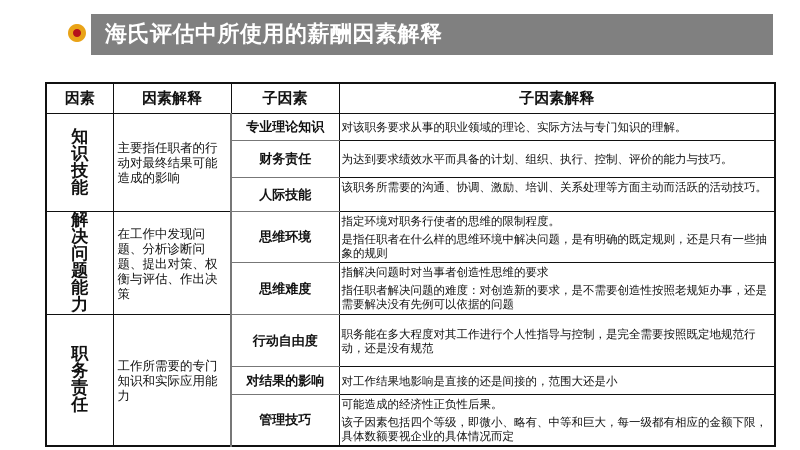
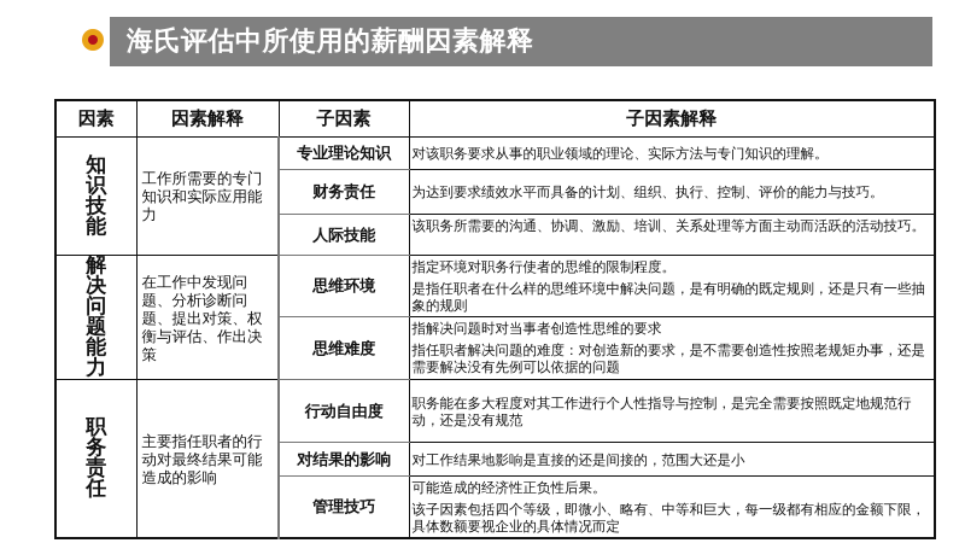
  海氏评估中所使用的薪酬因素解释
  因素	因素解释	子因素	子因素解释
- 知识技能	主要指任职者的行动对最终结果可能造成的影响	专业理论知识	对该职务要求从事的职业领域的理论、实际方法与专门知识的理解。
+ 知识技能	工作所需要的专门知识和实际应用能力	专业理论知识	对该职务要求从事的职业领域的理论、实际方法与专门知识的理解。
  财务责任	为达到要求绩效水平而具备的计划、组织、执行、控制、评价的能力与技巧。
  人际技能	该职务所需要的沟通、协调、激励、培训、关系处理等方面主动而活跃的活动技巧。
  解决问题能力	在工作中发现问题、分析诊断问题、提出对策、权衡与评估、作出决策	思维环境	指定环境对职务行使者的思维的限制程度。 是指任职者在什么样的思维环境中解决问题，是有明确的既定规则，还是只有一些抽象的规则
  思维难度	指解决问题时对当事者创造性思维的要求 指任职者解决问题的难度：对创造新的要求，是不需要创造性按照老规矩办事，还是需要解决没有先例可以依据的问题
- 职务责任	工作所需要的专门知识和实际应用能力	行动自由度	职务能在多大程度对其工作进行个人性指导与控制，是完全需要按照既定地规范行动，还是没有规范
+ 职务责任	主要指任职者的行动对最终结果可能造成的影响	行动自由度	职务能在多大程度对其工作进行个人性指导与控制，是完全需要按照既定地规范行动，还是没有规范
  对结果的影响	对工作结果地影响是直接的还是间接的，范围大还是小
  管理技巧	可能造成的经济性正负性后果。 该子因素包括四个等级，即微小、略有、中等和巨大，每一级都有相应的金额下限，具体数额要视企业的具体情况而定
